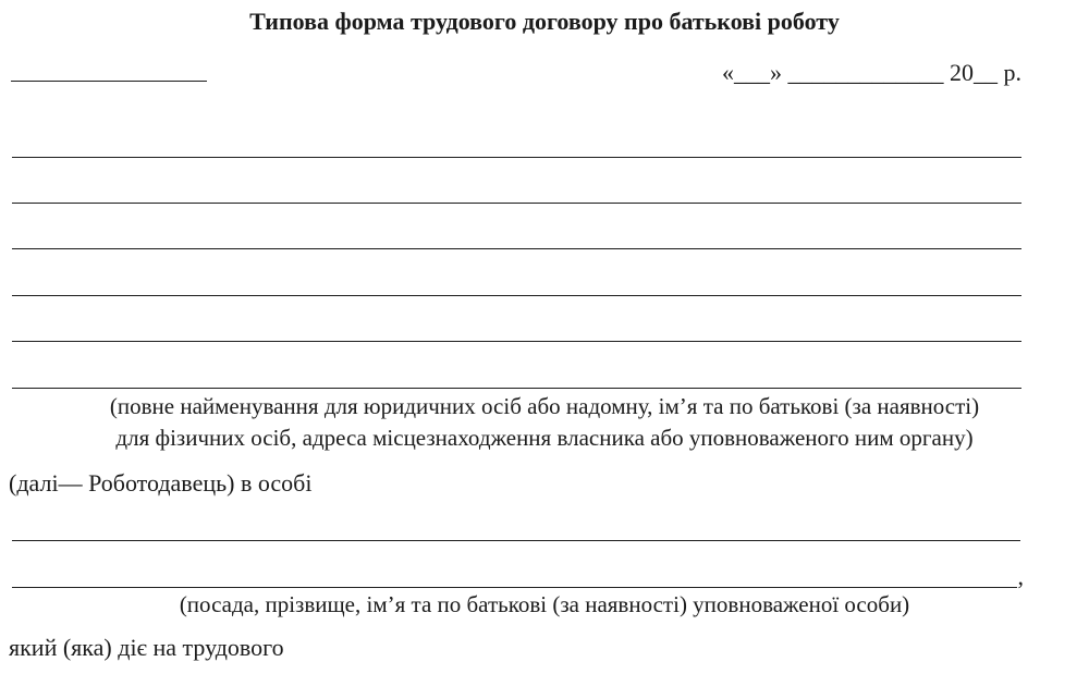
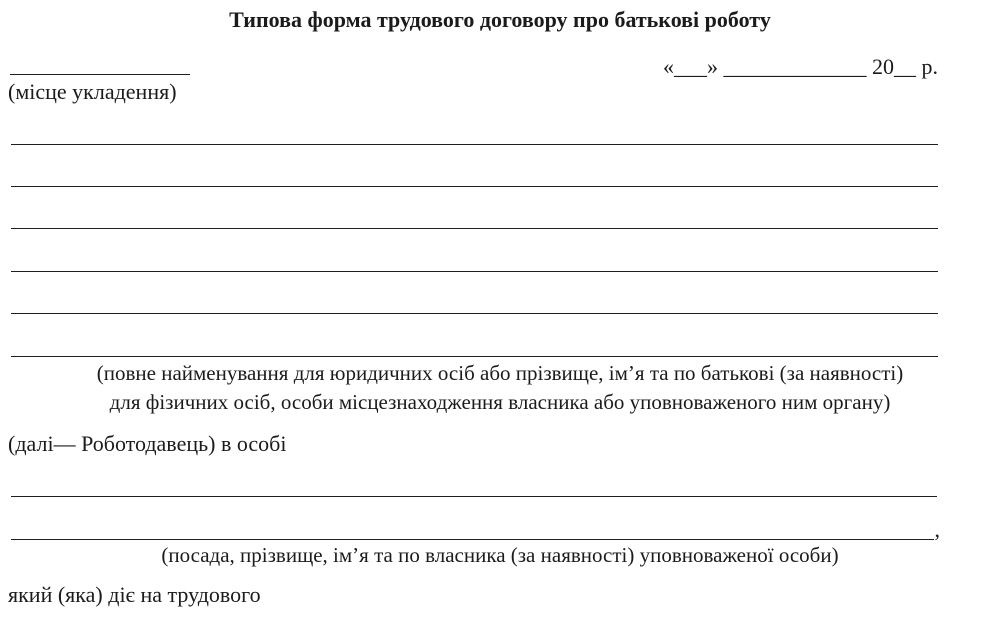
  Типова форма трудового договору про батькові роботу
+ (місце укладення)
  «___» _____________ 20__ р.
- (повне найменування для юридичних осіб або надомну, ім’я та по батькові (за наявності)
+ (повне найменування для юридичних осіб або прізвище, ім’я та по батькові (за наявності)
- для фізичних осіб, адреса місцезнаходження власника або уповноваженого ним органу)
+ для фізичних осіб, особи місцезнаходження власника або уповноваженого ним органу)
  (далі— Роботодавець) в особі
  ,
- (посада, прізвище, ім’я та по батькові (за наявності) уповноваженої особи)
+ (посада, прізвище, ім’я та по власника (за наявності) уповноваженої особи)
  який (яка) діє на трудового
